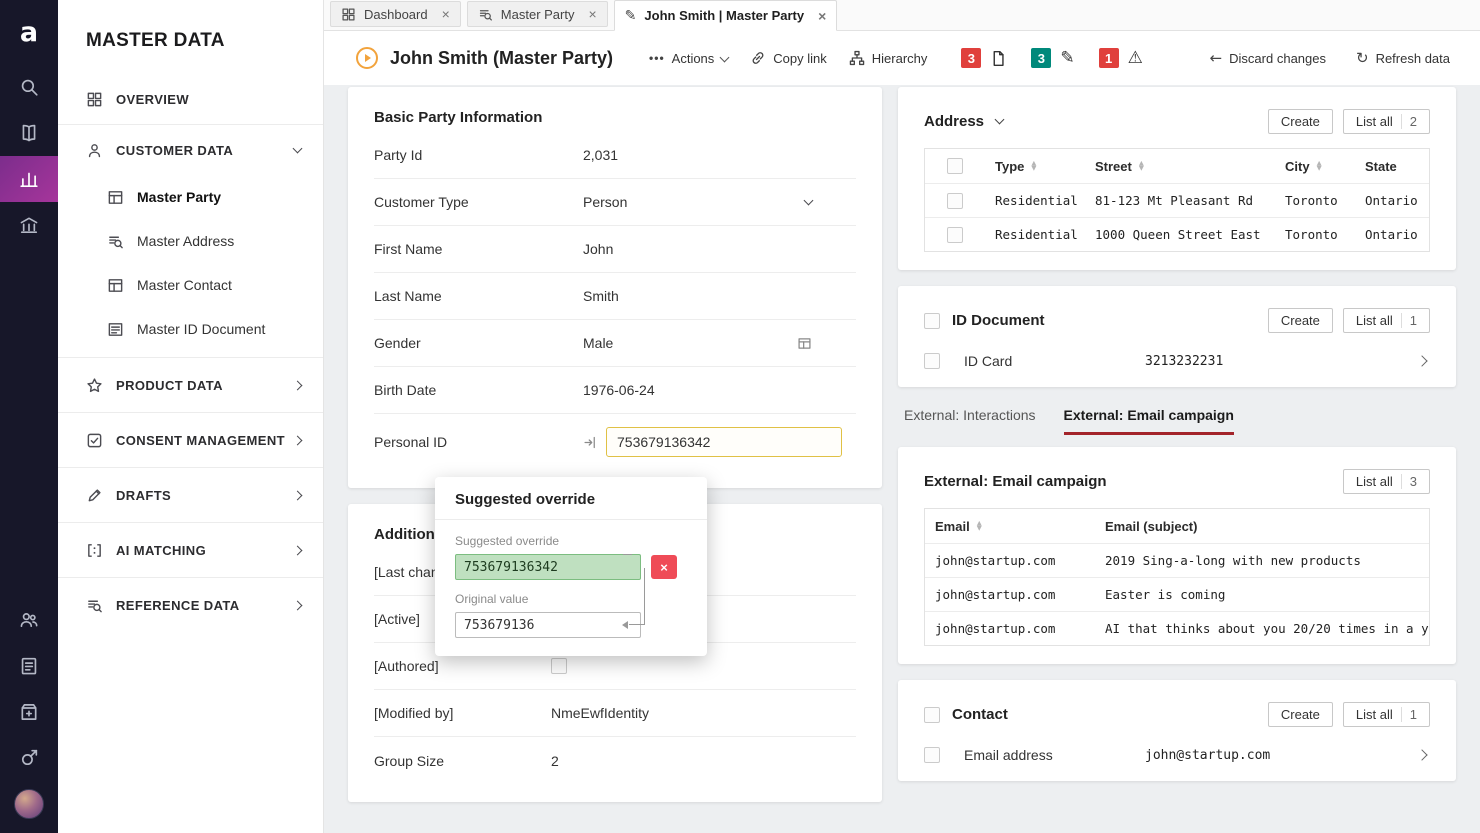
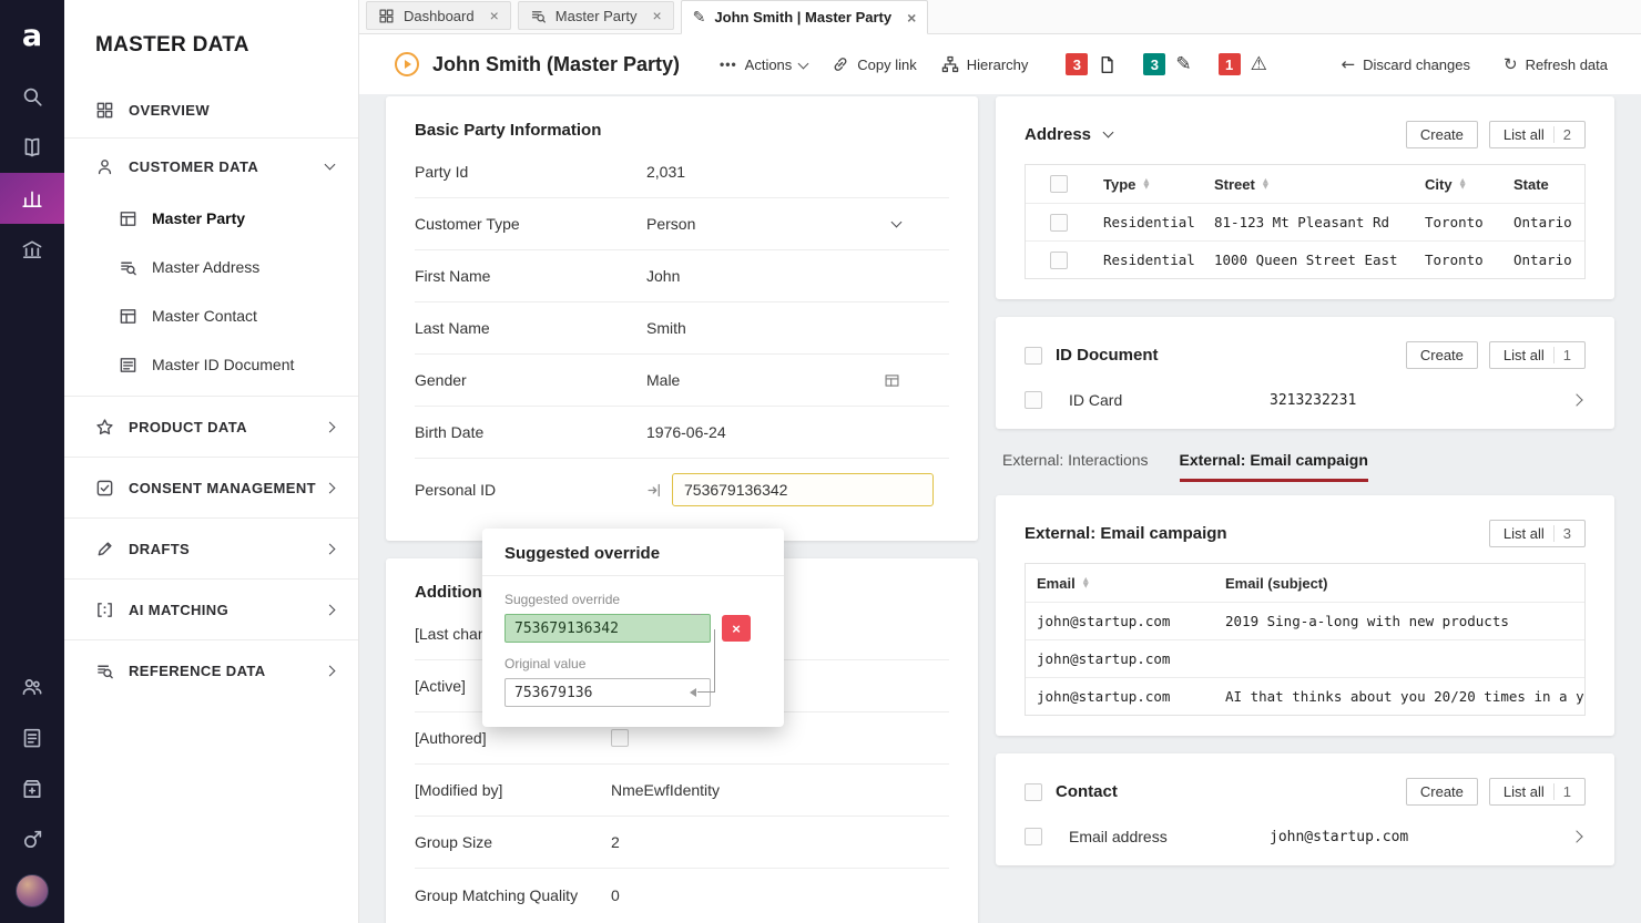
  a
  MASTER DATA
  OVERVIEW
  CUSTOMER DATA
  Master Party
  Master Address
  Master Contact
  Master ID Document
  PRODUCT DATA
  CONSENT MANAGEMENT
  DRAFTS
  AI MATCHING
  REFERENCE DATA
  Dashboard
  ×
  Master Party
  ×
  ✎
  John Smith | Master Party
  ×
  John Smith (Master Party)
  •••
  Actions
  Copy link
  Hierarchy
  3
  3
  ✎
  1
  ⚠
  ←
  Discard changes
  ↻
  Refresh data
  Basic Party Information
  Party Id
  2,031
  Customer Type
  Person
  First Name
  John
  Last Name
  Smith
  Gender
  Male
  Birth Date
  1976-06-24
  Personal ID
  753679136342
  Addition
  [Last cha
  [Active]
  [Authored]
  [Modified by]
  NmeEwfIdentity
  Group Size
  2
+ Group Matching Quality
+ 0
  Address
  Create
  List all
  2
  Type
  ▲
  ▼
  Street
  ▲
  ▼
  City
  ▲
  ▼
  State
  Residential
  81-123 Mt Pleasant Rd
  Toronto
  Ontario
  Residential
  1000 Queen Street East
  Toronto
  Ontario
  ID Document
  Create
  List all
  1
  ID Card
  3213232231
  External: Interactions
  External: Email campaign
  External: Email campaign
  List all
  3
  Email
  ▲
  ▼
  Email (subject)
  john@startup.com
  2019 Sing-a-long with new products
  john@startup.com
- Easter is coming
  john@startup.com
  AI that thinks about you 20/20 times in a y
  Contact
  Create
  List all
  1
  Email address
  john@startup.com
  Suggested override
  Suggested override
  753679136342
  ×
  Original value
  753679136
